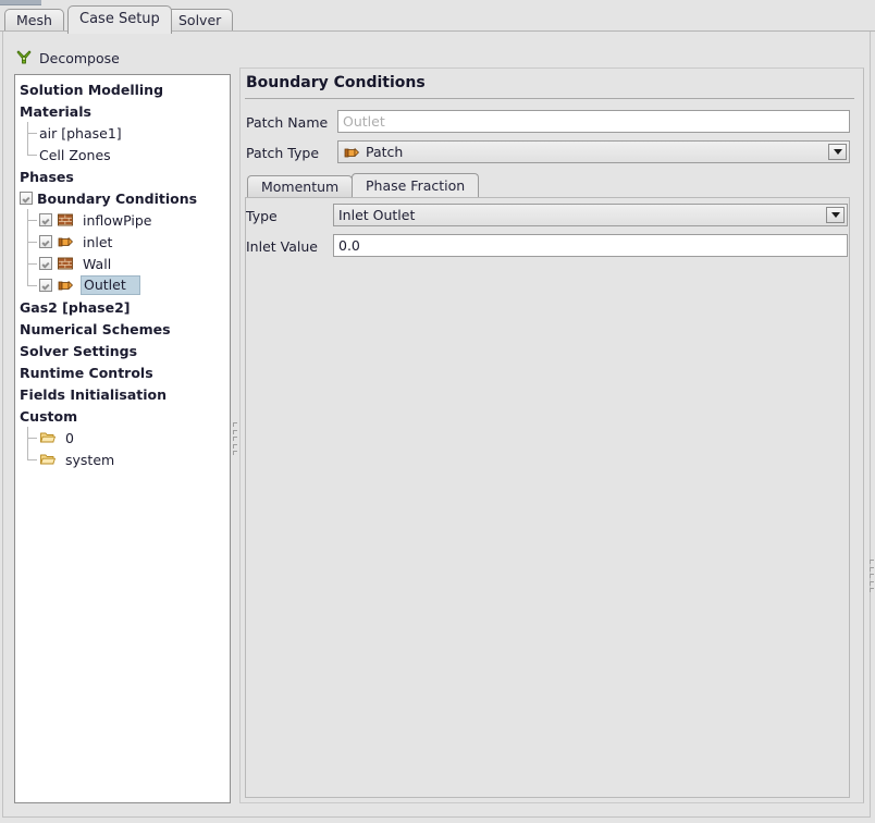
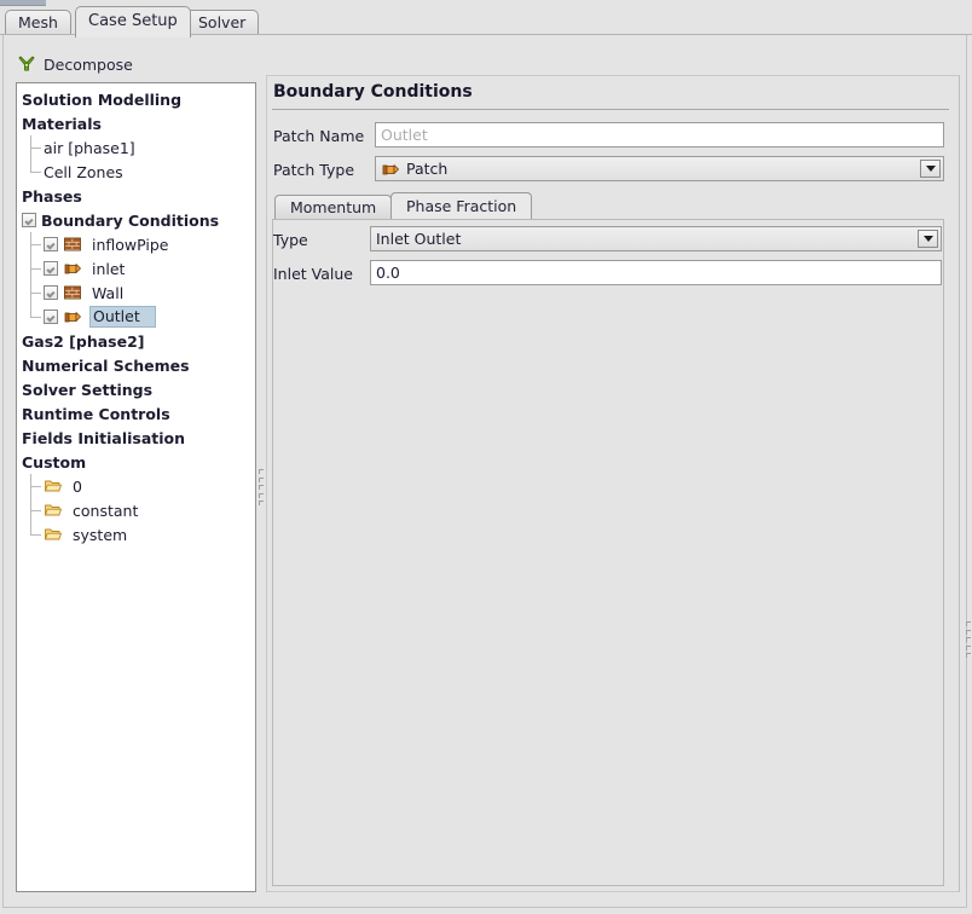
  Mesh
  Case Setup
  Solver
  Decompose
  Solution Modelling
  Materials
  air [phase1]
  Cell Zones
  Phases
  Boundary Conditions
  inflowPipe
  inlet
  Wall
  Outlet
  Gas2 [phase2]
  Numerical Schemes
  Solver Settings
  Runtime Controls
  Fields Initialisation
  Custom
  0
+ constant
  system
  Boundary Conditions
  Patch Name
  Outlet
  Patch Type
  Patch
  Momentum
  Phase Fraction
  Type
  Inlet Outlet
  Inlet Value
  0.0
